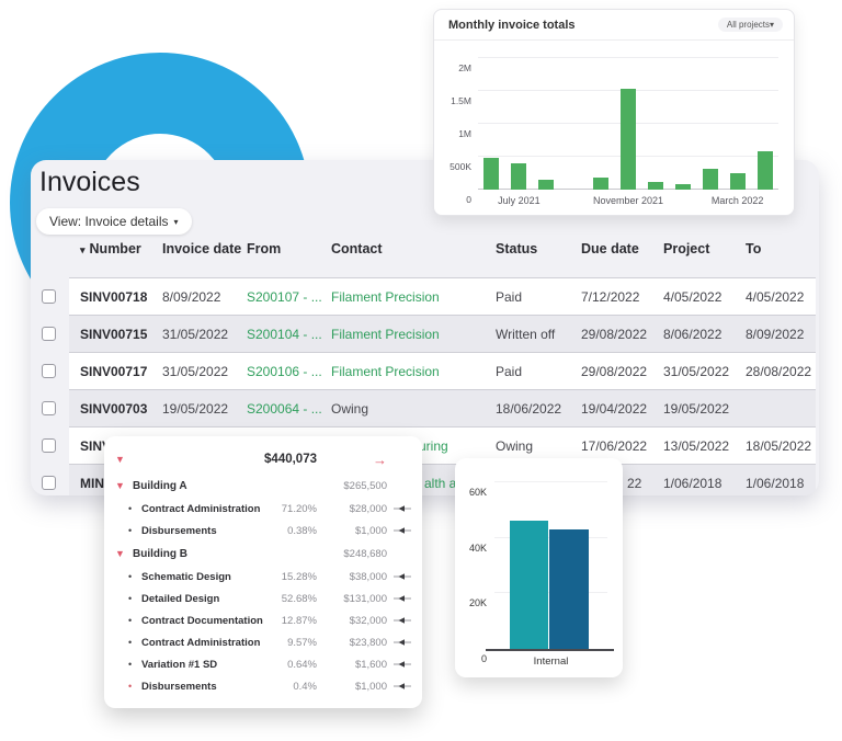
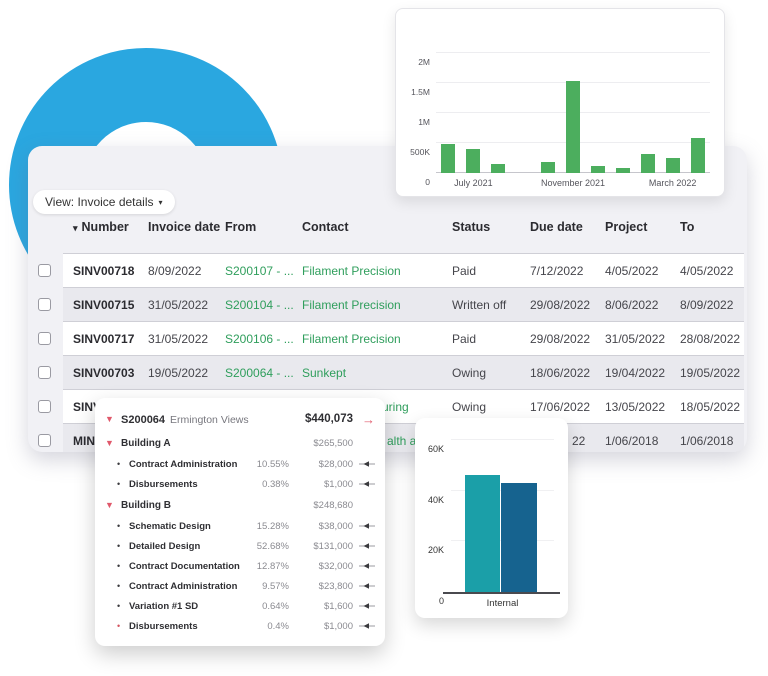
- Invoices
  View: Invoice details
  ▾
  ▾ Number
  Invoice date
  From
  Contact
  Status
  Due date
  Project
  To
  SINV00718
  8/09/2022
  S200107 - ...
  Filament Precision
  Paid
  7/12/2022
  4/05/2022
  4/05/2022
  SINV00715
  31/05/2022
  S200104 - ...
  Filament Precision
  Written off
  29/08/2022
  8/06/2022
  8/09/2022
  SINV00717
  31/05/2022
  S200106 - ...
  Filament Precision
  Paid
  29/08/2022
  31/05/2022
  28/08/2022
  SINV00703
  19/05/2022
  S200064 - ...
+ Sunkept
  Owing
  18/06/2022
  19/04/2022
  19/05/2022
  SIN
  uring
  Owing
  17/06/2022
  13/05/2022
  18/05/2022
  MIN
  alth a
  22
  1/06/2018
  1/06/2018
- Monthly invoice totals
- All projects▾
  0
  500K
  1M
  1.5M
  2M
  July 2021
  November 2021
  March 2022
  ▼
+ S200064 Ermington Views
  $440,073
  →
  ▼
  Building A
  $265,500
  •
  Contract Administration
- 71.20%
+ 10.55%
  $28,000
  •
  Disbursements
  0.38%
  $1,000
  ▼
  Building B
  $248,680
  •
  Schematic Design
  15.28%
  $38,000
  •
  Detailed Design
  52.68%
  $131,000
  •
  Contract Documentation
  12.87%
  $32,000
  •
  Contract Administration
  9.57%
  $23,800
  •
  Variation #1 SD
  0.64%
  $1,600
  •
  Disbursements
  0.4%
  $1,000
  0
  20K
  40K
  60K
  Internal
